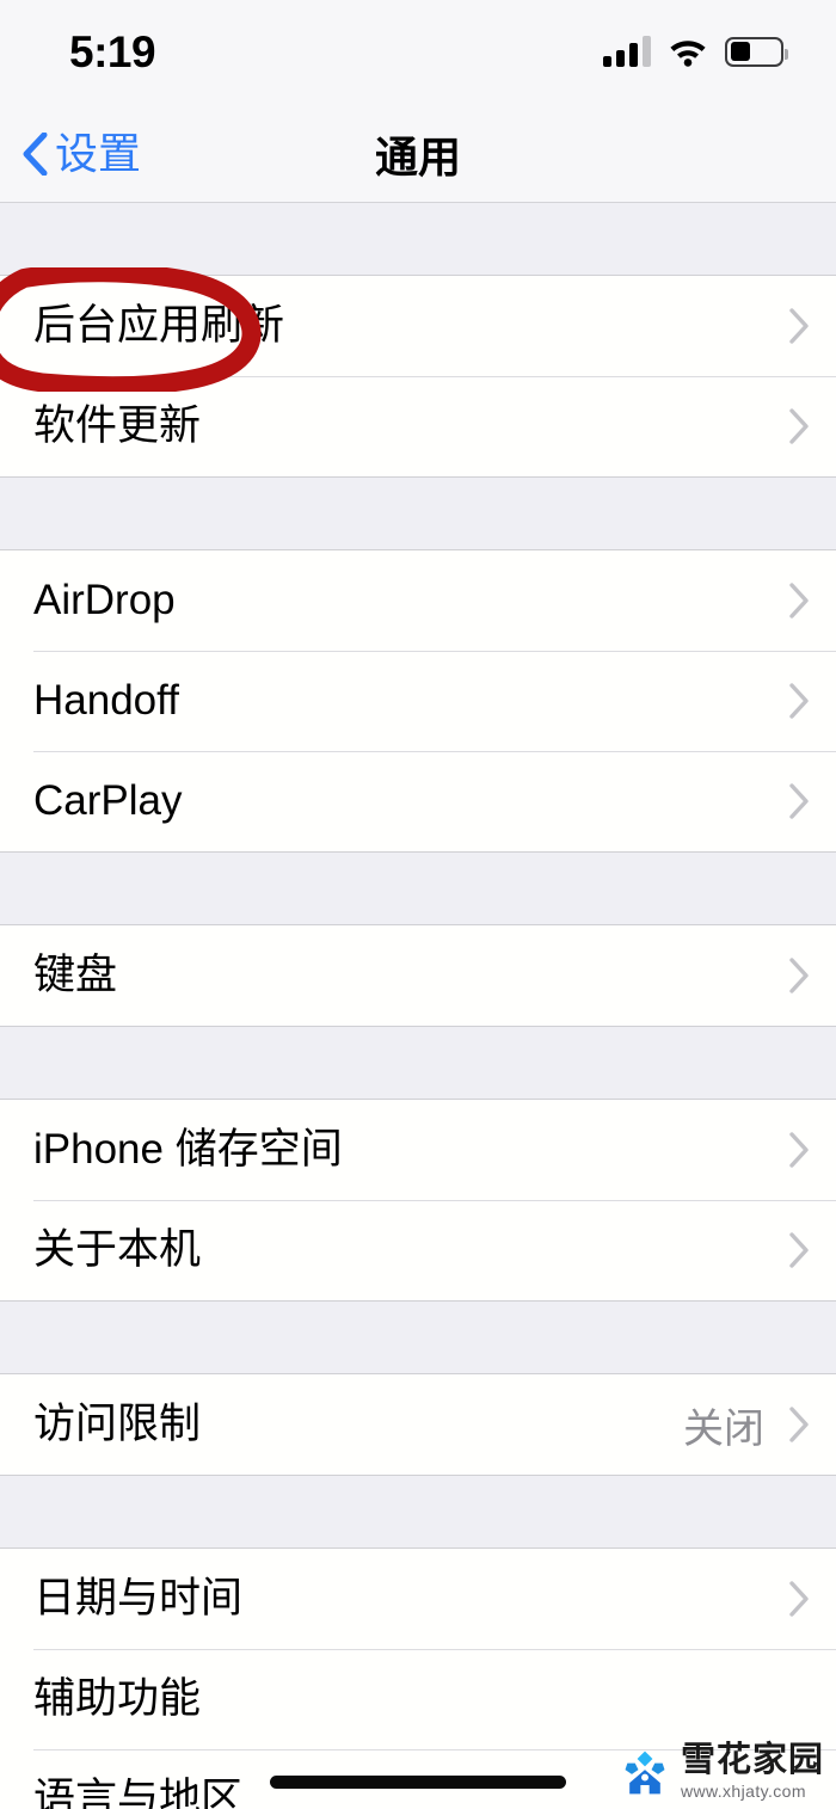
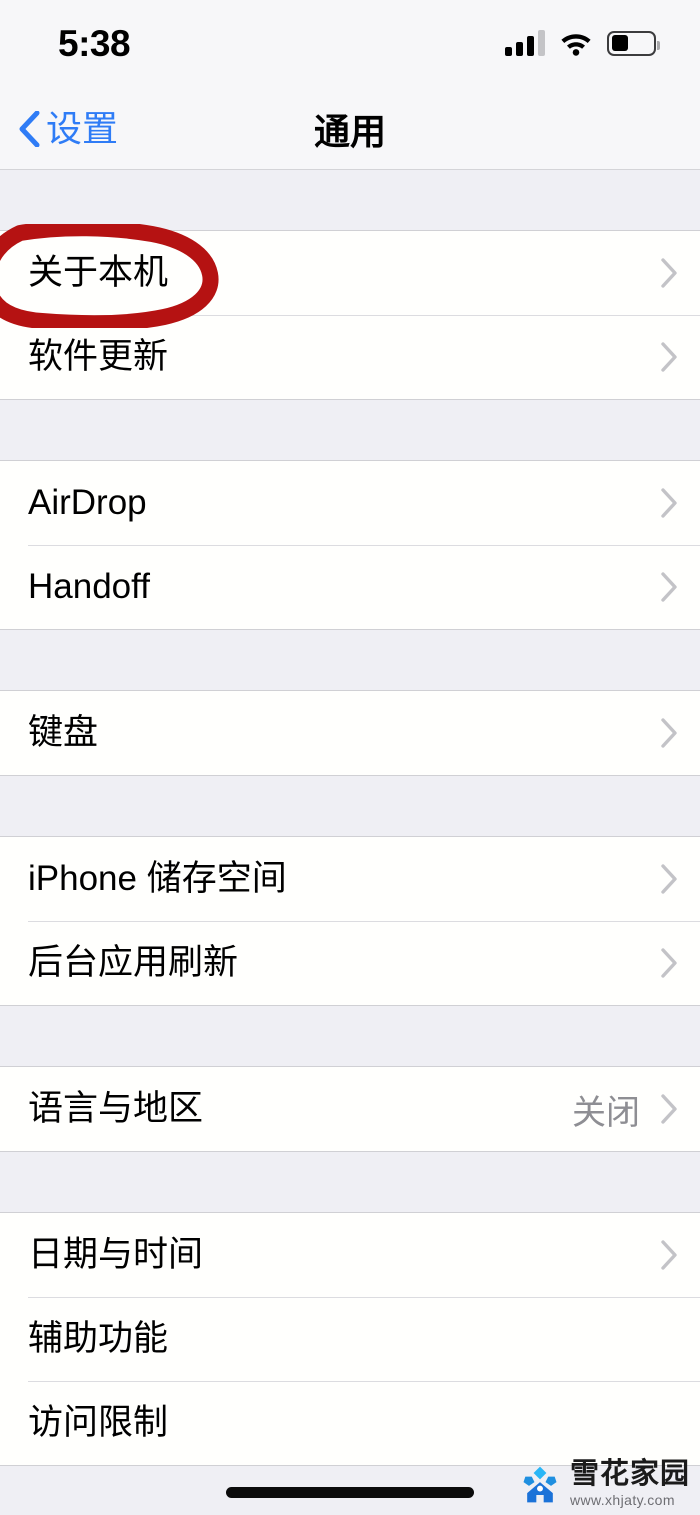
- 5:19
+ 5:38
  设置
  通用
- 后台应用刷新
+ 关于本机
  软件更新
  AirDrop
  Handoff
- CarPlay
  键盘
  iPhone 储存空间
- 关于本机
+ 后台应用刷新
- 访问限制
+ 语言与地区
  关闭
  日期与时间
  辅助功能
- 语言与地区
+ 访问限制
  雪花家园
  www.xhjaty.com
